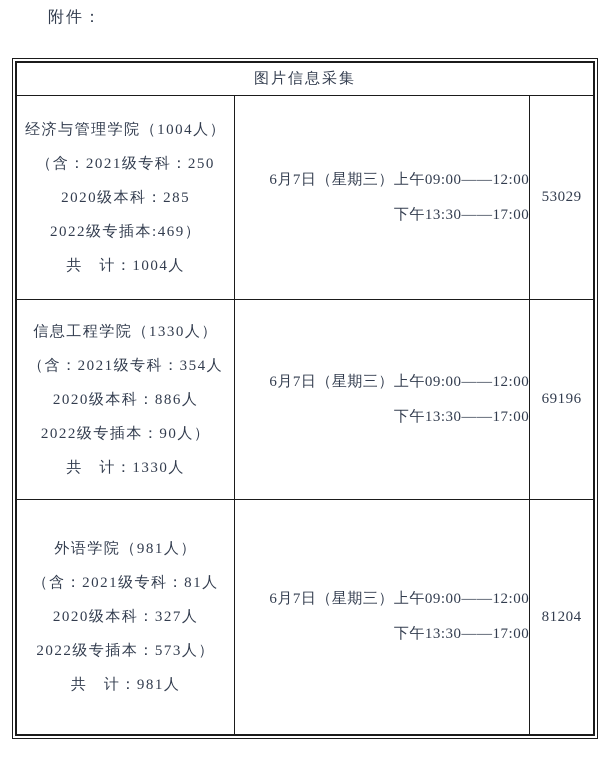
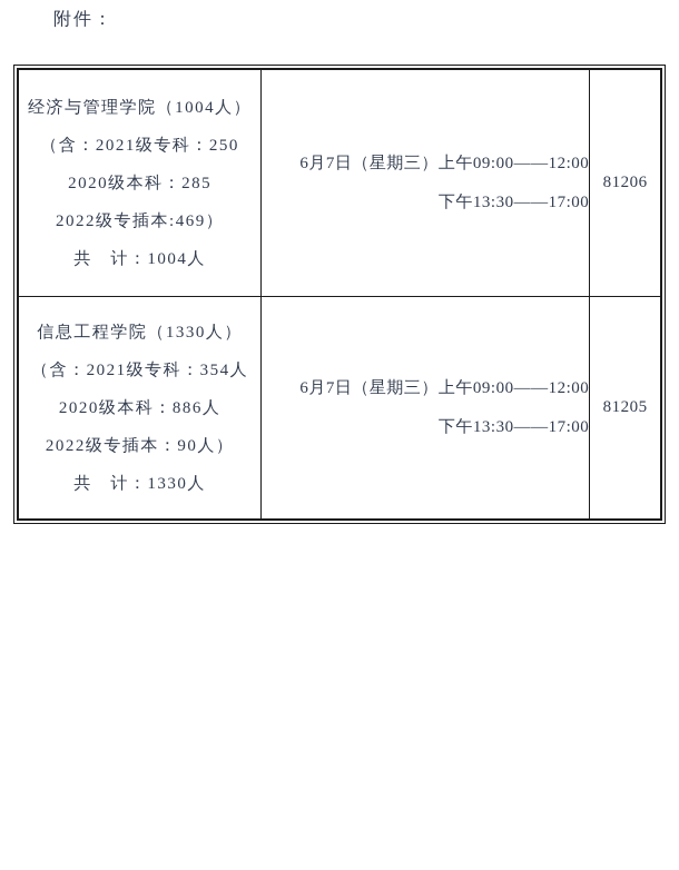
  附件：
- 图片信息采集
- 经济与管理学院（1004人） （含：2021级专科：250 2020级本科：285 2022级专插本:469） 共 计：1004人	6月7日（星期三）上午09:00——12:00 下午13:30——17:00	53029
+ 经济与管理学院（1004人） （含：2021级专科：250 2020级本科：285 2022级专插本:469） 共 计：1004人	6月7日（星期三）上午09:00——12:00 下午13:30——17:00	81206
- 信息工程学院（1330人） （含：2021级专科：354人 2020级本科：886人 2022级专插本：90人） 共 计：1330人	6月7日（星期三）上午09:00——12:00 下午13:30——17:00	69196
+ 信息工程学院（1330人） （含：2021级专科：354人 2020级本科：886人 2022级专插本：90人） 共 计：1330人	6月7日（星期三）上午09:00——12:00 下午13:30——17:00	81205
- 外语学院（981人） （含：2021级专科：81人 2020级本科：327人 2022级专插本：573人） 共 计：981人	6月7日（星期三）上午09:00——12:00 下午13:30——17:00	81204
